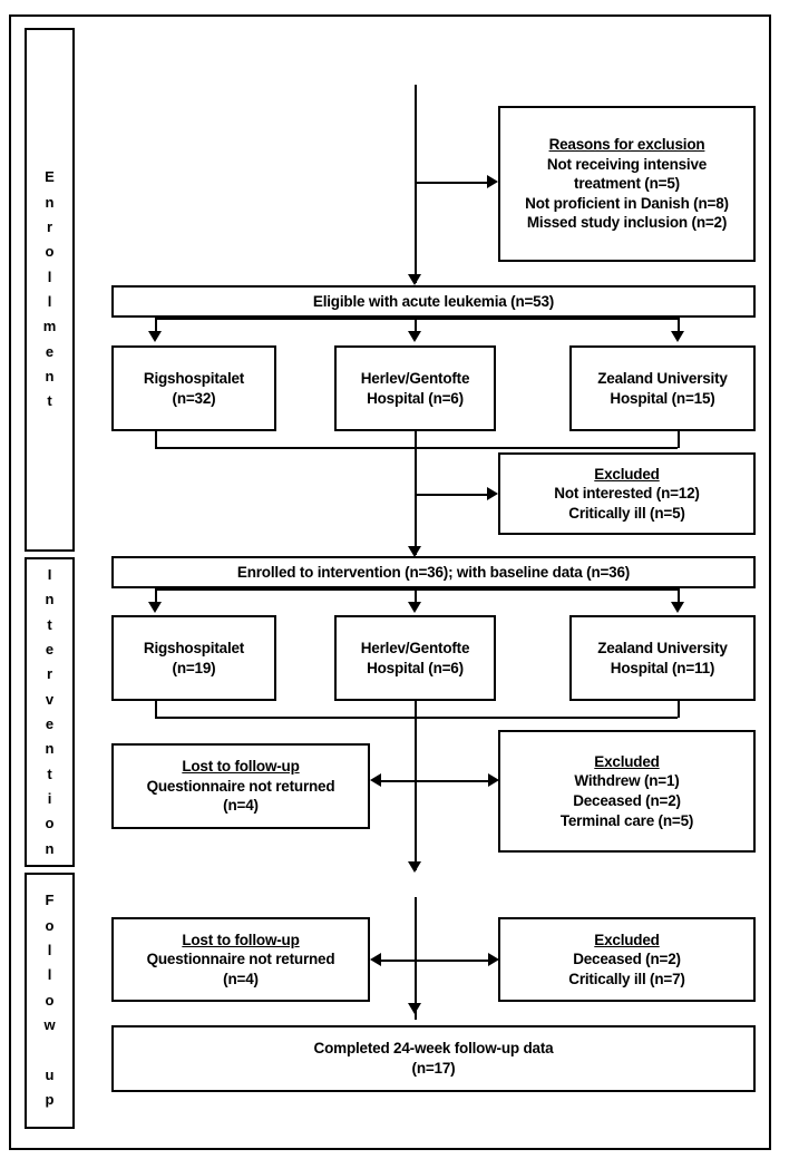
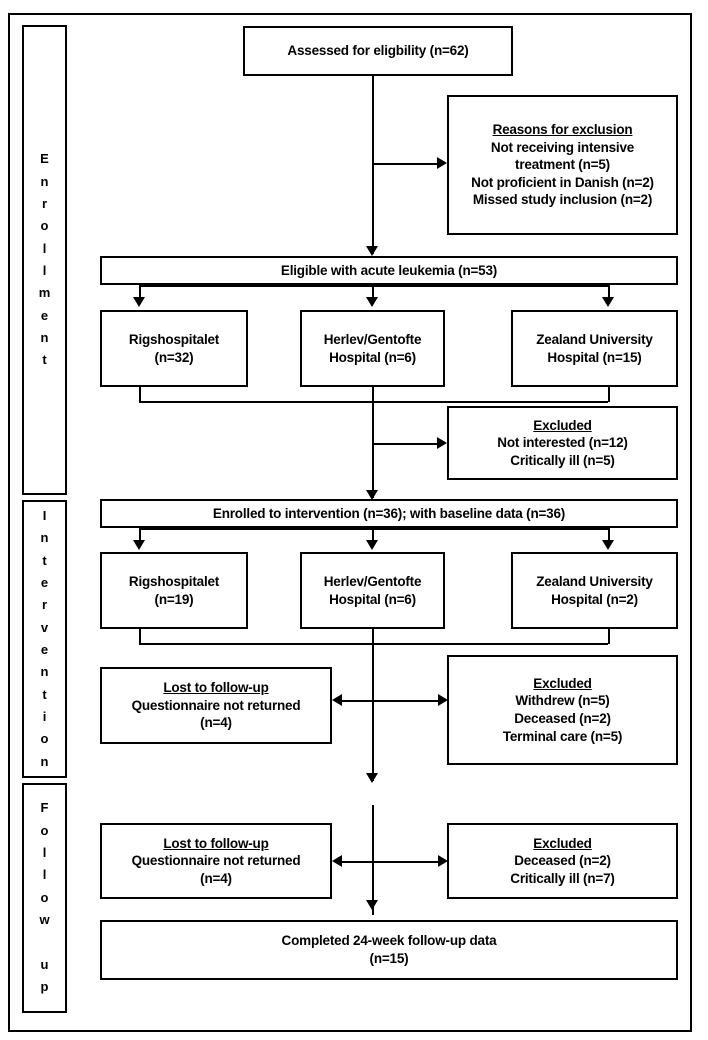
  E
  n
  r
  o
  l
  l
  m
  e
  n
  t
  I
  n
  t
  e
  r
  v
  e
  n
  t
  i
  o
  n
  F
  o
  l
  l
  o
  w
  u
  p
+ Assessed for eligbility (n=62)
  Reasons for exclusion
  Not receiving intensive
  treatment (n=5)
- Not proficient in Danish (n=8)
+ Not proficient in Danish (n=2)
  Missed study inclusion (n=2)
  Eligible with acute leukemia (n=53)
  Rigshospitalet
  (n=32)
  Herlev/Gentofte
  Hospital (n=6)
  Zealand University
  Hospital (n=15)
  Excluded
  Not interested (n=12)
  Critically ill (n=5)
  Enrolled to intervention (n=36); with baseline data (n=36)
  Rigshospitalet
  (n=19)
  Herlev/Gentofte
  Hospital (n=6)
  Zealand University
- Hospital (n=11)
+ Hospital (n=2)
  Lost to follow-up
  Questionnaire not returned
  (n=4)
  Excluded
- Withdrew (n=1)
+ Withdrew (n=5)
  Deceased (n=2)
  Terminal care (n=5)
  Lost to follow-up
  Questionnaire not returned
  (n=4)
  Excluded
  Deceased (n=2)
  Critically ill (n=7)
  Completed 24-week follow-up data
- (n=17)
+ (n=15)
